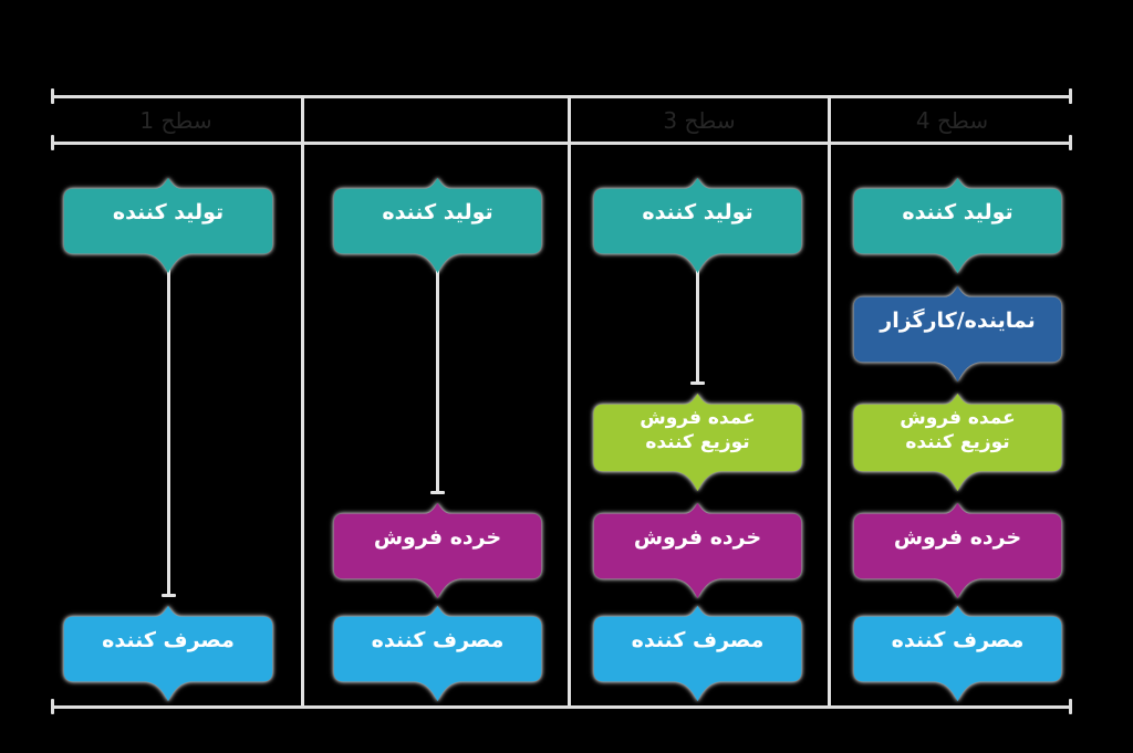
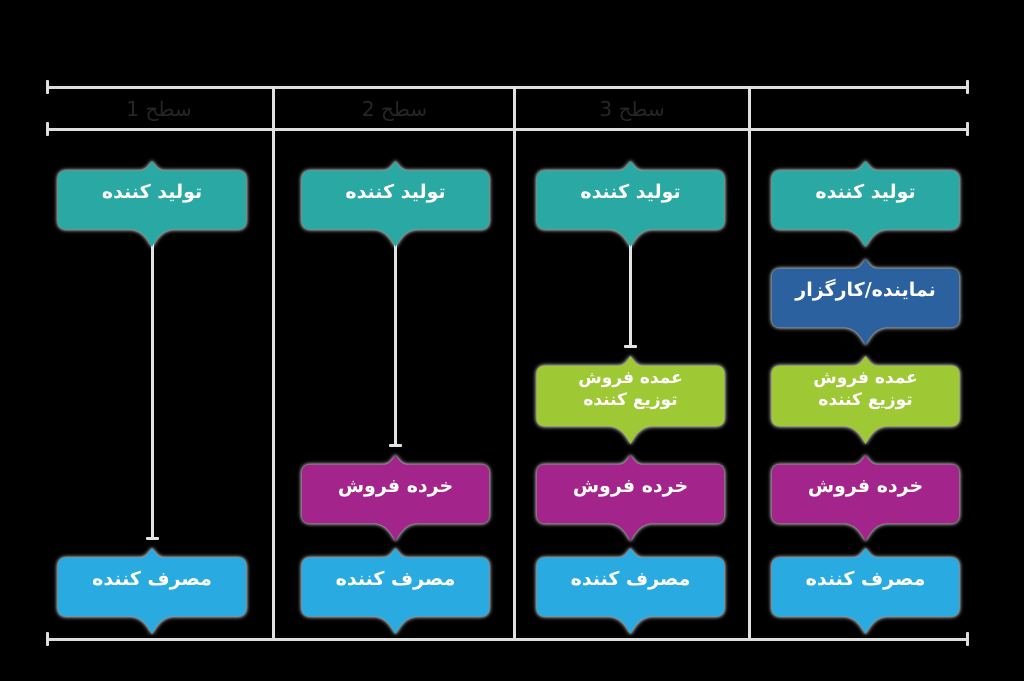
  سطح 1
+ سطح 2
  سطح 3
- سطح 4
  تولید کننده
  مصرف کننده
  تولید کننده
  خرده فروش
  مصرف کننده
  تولید کننده
  عمده فروش
  توزیع کننده
  خرده فروش
  مصرف کننده
  تولید کننده
  نماینده/کارگزار
  عمده فروش
  توزیع کننده
  خرده فروش
  مصرف کننده
